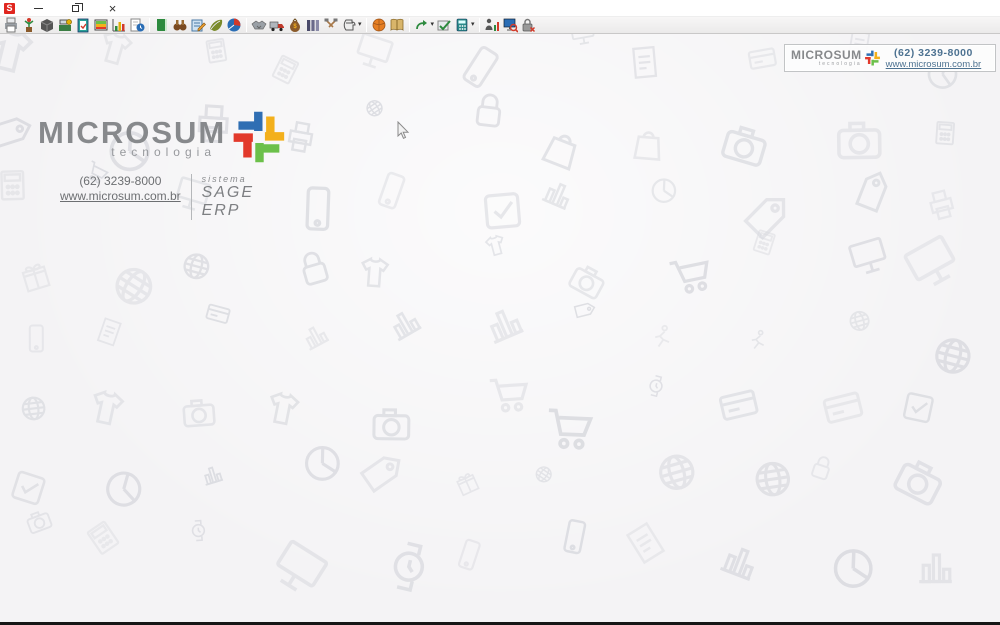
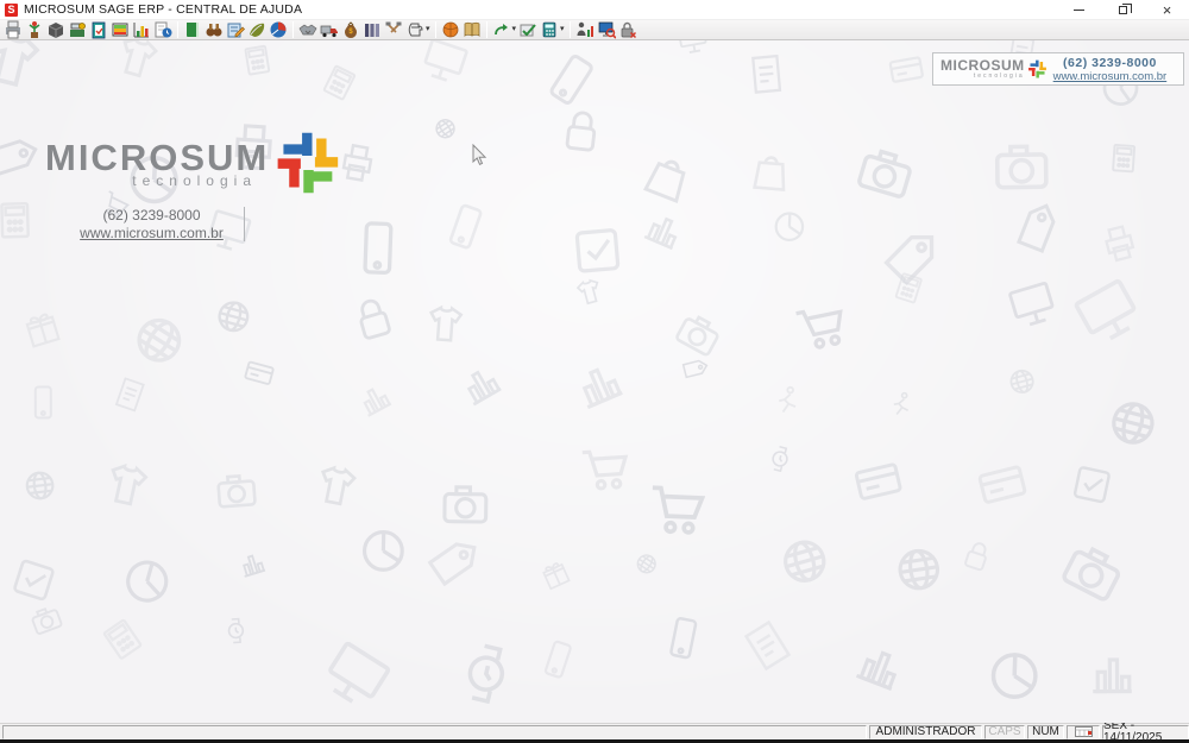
  S
+ MICROSUM SAGE ERP - CENTRAL DE AJUDA
  ×
  MICROSUM
  tecnologia
  (62) 3239-8000
  www.microsum.com.br
- sistema
- SAGE ERP
  MICROSUM
  (62) 3239-8000
  www.microsum.com.br
+ ADMINISTRADOR
+ CAPS
+ NUM
+ SEX - 14/11/2025
